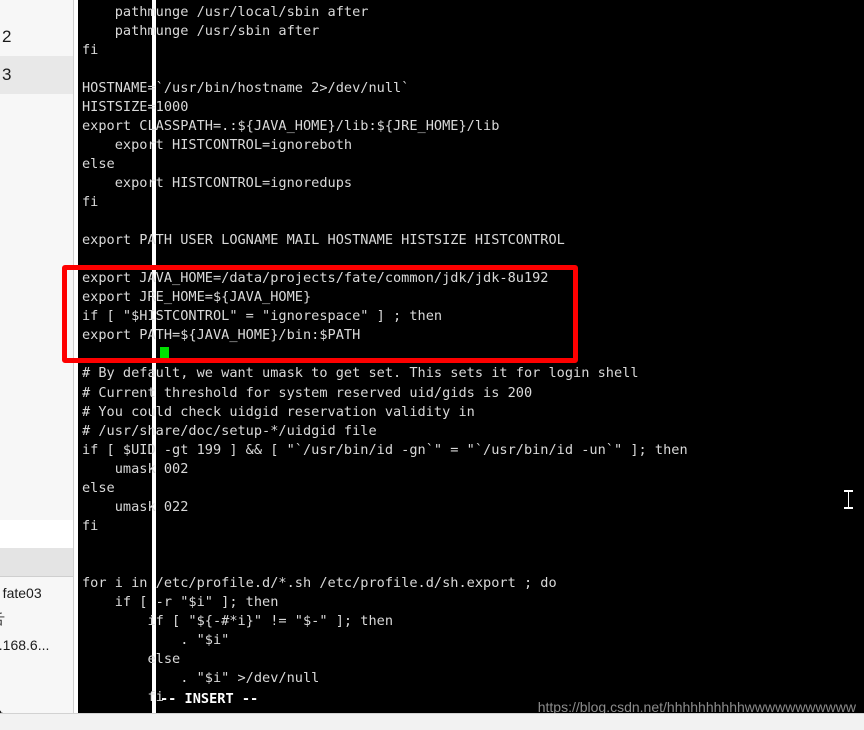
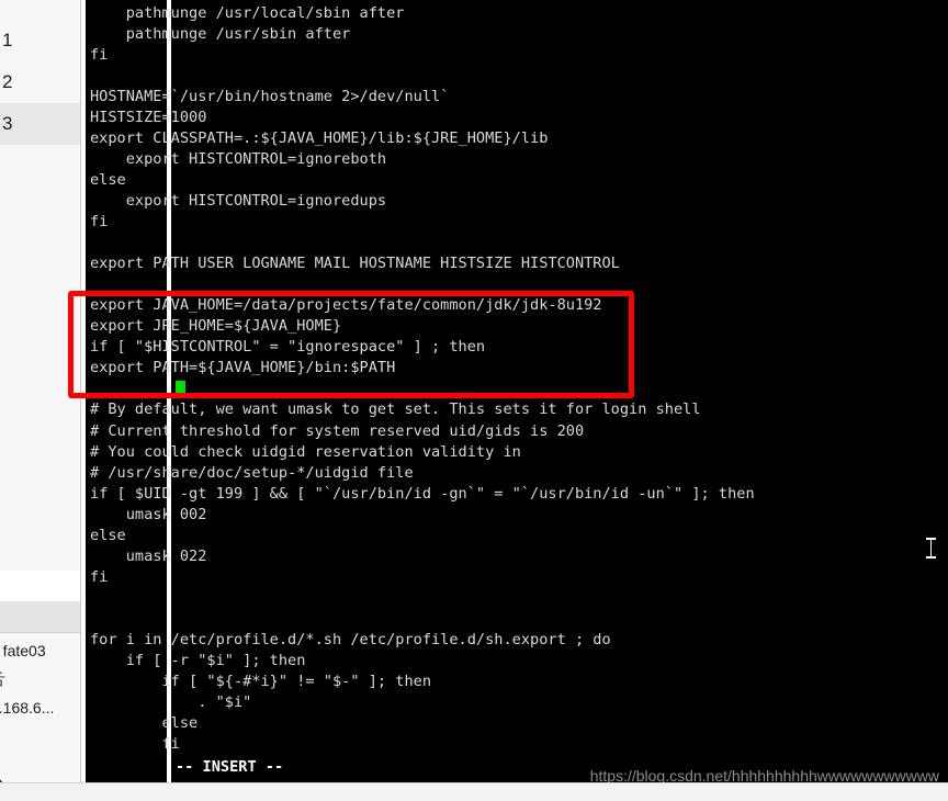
+ 1
  2
  3
  fate03
  .168.6...
  pathmunge /usr/local/sbin after
  pathmunge /usr/sbin after
  fi
  HOSTNAME=`/usr/bin/hostname 2>/dev/null`
  HISTSIZE=1000
  export CLASSPATH=.:${JAVA_HOME}/lib:${JRE_HOME}/lib
  export HISTCONTROL=ignoreboth
  else
  export HISTCONTROL=ignoredups
  fi
  export PATH USER LOGNAME MAIL HOSTNAME HISTSIZE HISTCONTROL
  export JAVA_HOME=/data/projects/fate/common/jdk/jdk-8u192
  export JRE_HOME=${JAVA_HOME}
  if [ "$HISTCONTROL" = "ignorespace" ] ; then
  export PATH=${JAVA_HOME}/bin:$PATH
  # By default, we want umask to get set. This sets it for login shell
  # Current threshold for system reserved uid/gids is 200
  # You could check uidgid reservation validity in
  # /usr/share/doc/setup-*/uidgid file
  if [ $UID -gt 199 ] && [ "`/usr/bin/id -gn`" = "`/usr/bin/id -un`" ]; then
  umask 002
  else
  umask 022
  fi
  for i in /etc/profile.d/*.sh /etc/profile.d/sh.export ; do
  if [ -r "$i" ]; then
  if [ "${-#*i}" != "$-" ]; then
  . "$i"
  else
- . "$i" >/dev/null
  fi
  -- INSERT --
  https://blog.csdn.net/hhhhhhhhhhwwwwwwwwwww
